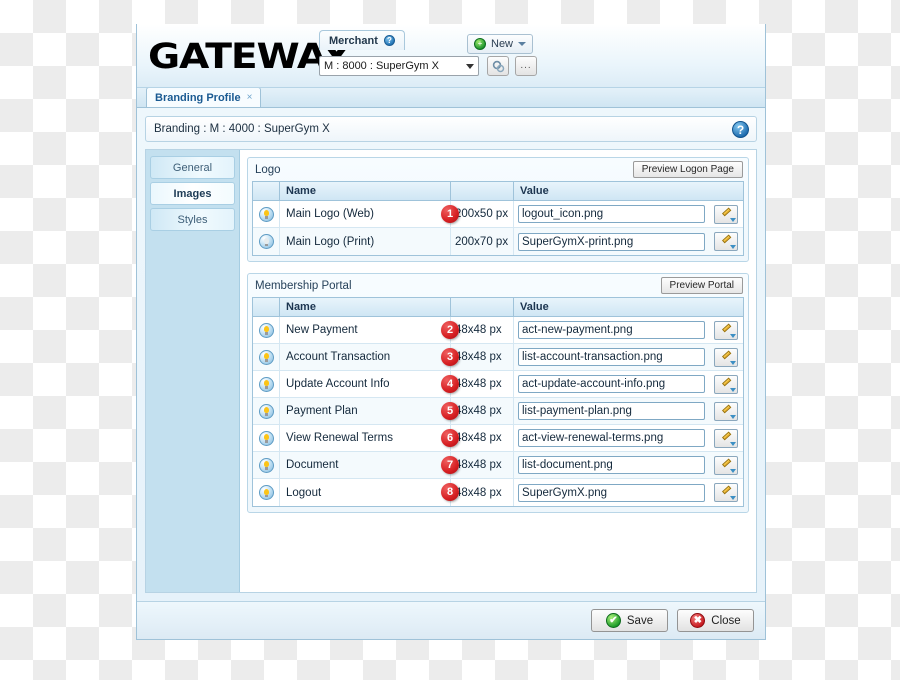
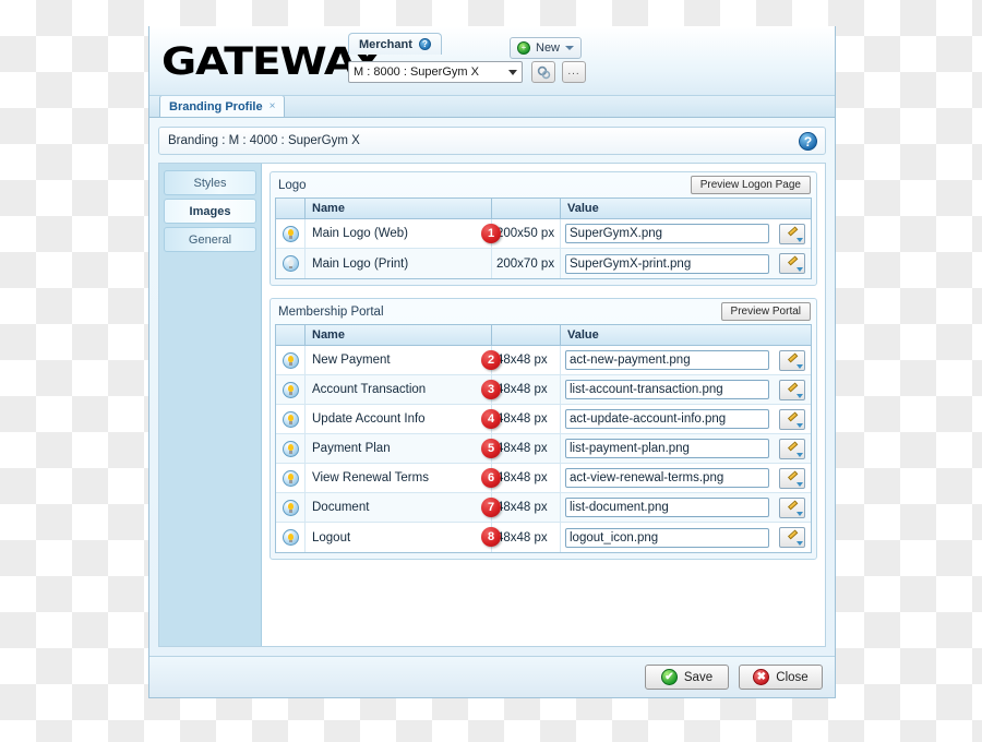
  GATEWA
  Merchant
  ?
  M : 8000 : SuperGym X
  ...
  +
  New
  Branding Profile
  ×
  Branding : M : 4000 : SuperGym X
  ?
- General
+ Styles
  Images
- Styles
+ General
  Logo
  Preview Logon Page
  Name
  Value
  Main Logo (Web)
  00x50 px
- logout_icon.png
+ SuperGymX.png
  1
  Main Logo (Print)
  200x70 px
  SuperGymX-print.png
  Membership Portal
  Preview Portal
  Name
  Value
  New Payment
  8x48 px
  act-new-payment.png
  2
  Account Transaction
  8x48 px
  list-account-transaction.png
  3
  Update Account Info
  8x48 px
  act-update-account-info.png
  4
  Payment Plan
  8x48 px
  list-payment-plan.png
  5
  View Renewal Terms
  8x48 px
  act-view-renewal-terms.png
  6
  Document
  8x48 px
  list-document.png
  7
  Logout
  8x48 px
- SuperGymX.png
+ logout_icon.png
  8
  ✔
  Save
  ✖
  Close
